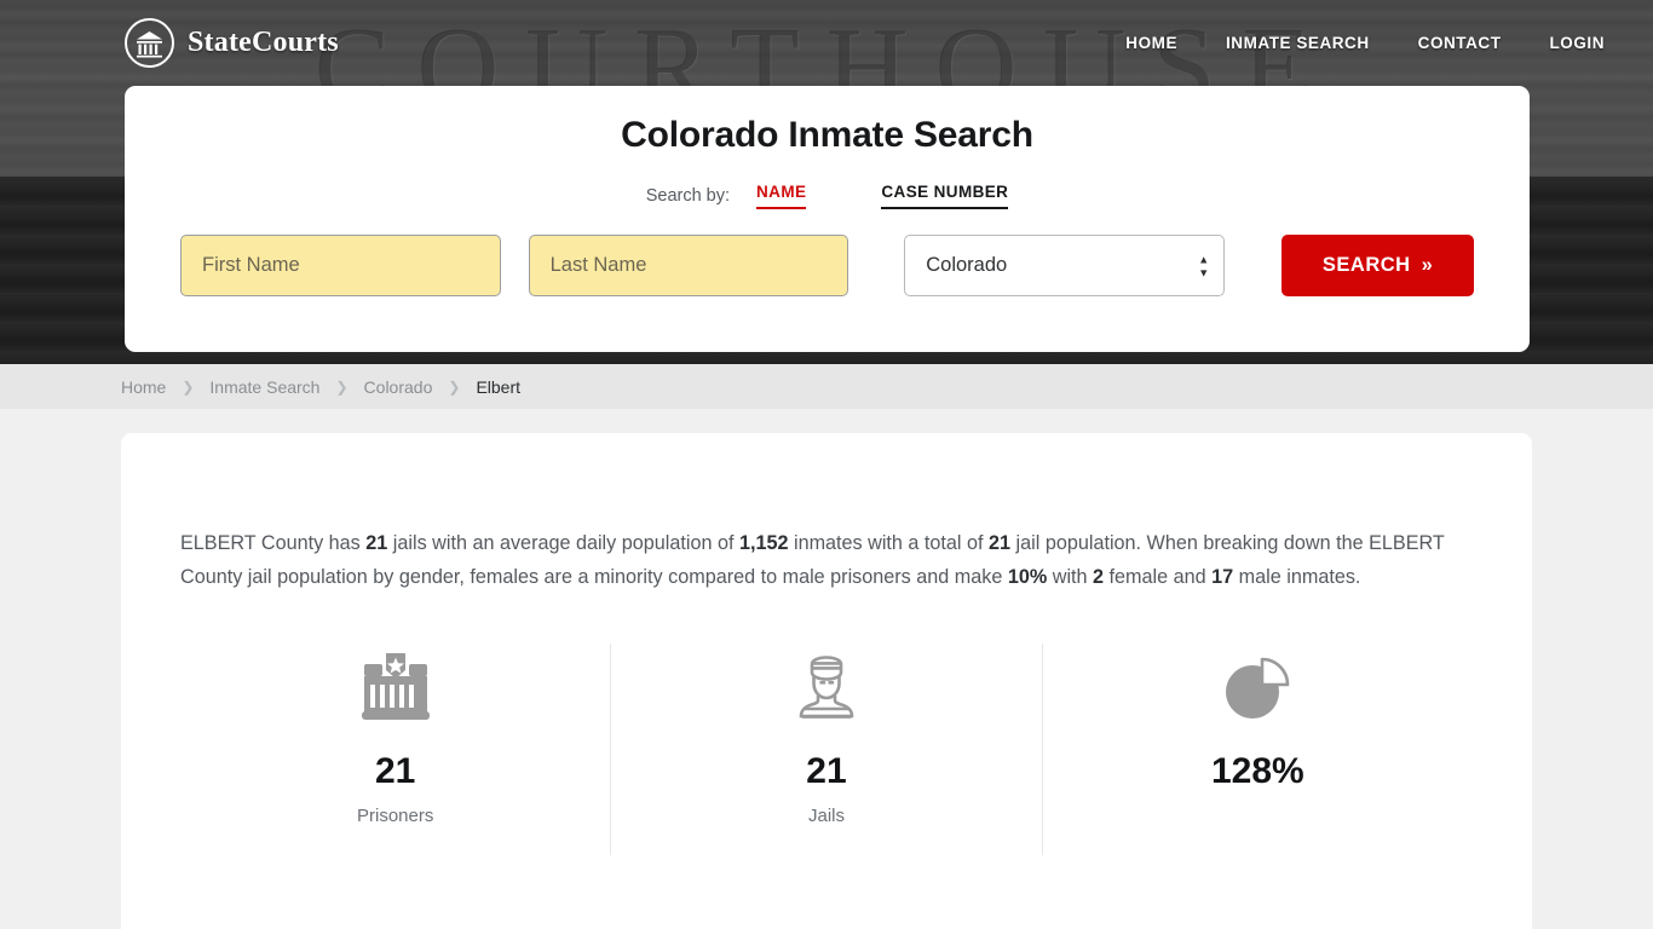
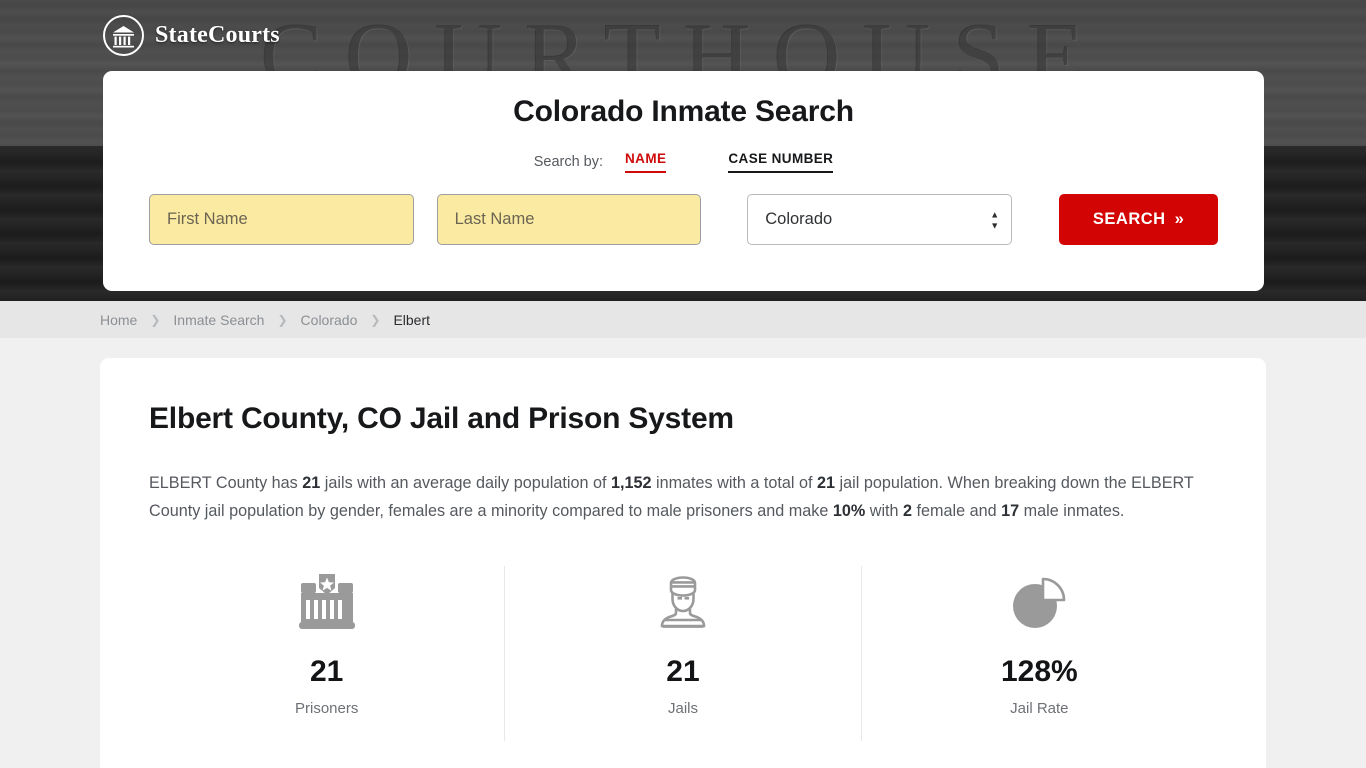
  COURTHOUSE
  StateCourts
- HOME
- INMATE SEARCH
- CONTACT
- LOGIN
  Colorado Inmate Search
  Search by:
  NAME
  CASE NUMBER
  First Name
  Last Name
  Colorado
  ▲
  ▼
  SEARCH
  »
  Home
  ❯
  Inmate Search
  ❯
  Colorado
  ❯
  Elbert
+ Elbert County, CO Jail and Prison System
  ELBERT County has 21 jails with an average daily population of 1,152 inmates with a total of 21 jail population. When breaking down the ELBERT County jail population by gender, females are a minority compared to male prisoners and make 10% with 2 female and 17 male inmates.
  21
  Prisoners
  21
  Jails
  128%
+ Jail Rate
